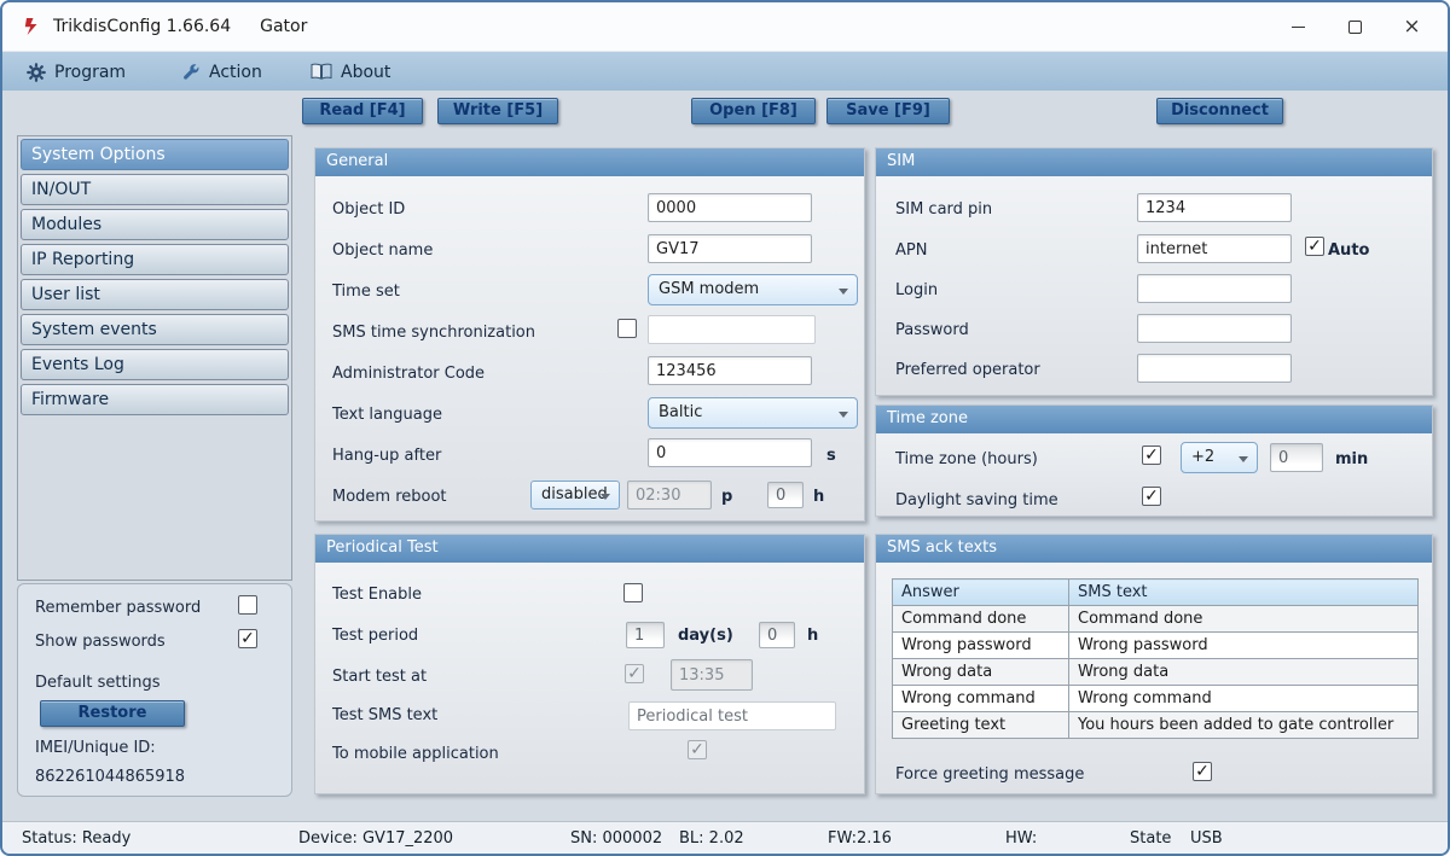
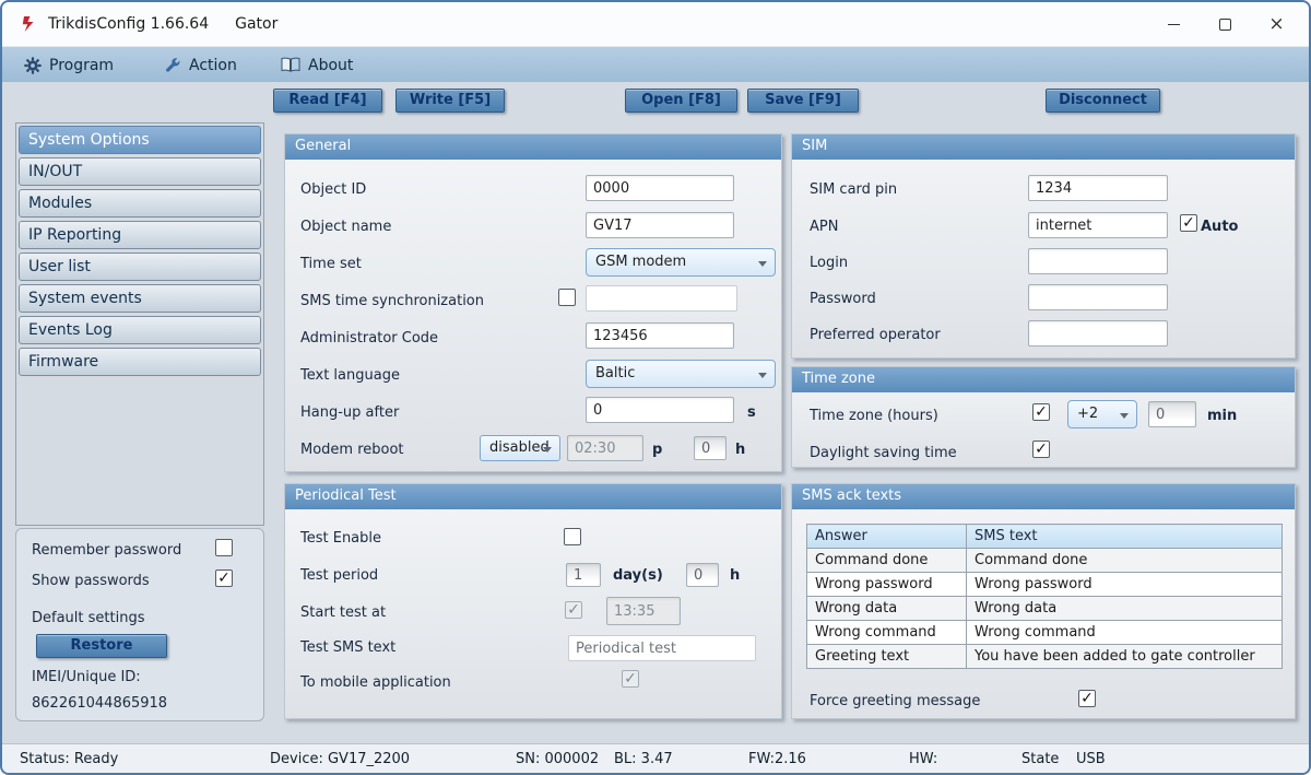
  TrikdisConfig 1.66.64 Gator
  ×
  Program
  Action
  About
  Read [F4]
  Write [F5]
  Open [F8]
  Save [F9]
  Disconnect
  System Options
  IN/OUT
  Modules
  IP Reporting
  User list
  System events
  Events Log
  Firmware
  Remember password
  Show passwords
  ✓
  Default settings
  Restore
  IMEI/Unique ID:
  862261044865918
  General
  Object ID
  0000
  Object name
  GV17
  Time set
  GSM modem
  SMS time synchronization
  Administrator Code
  123456
  Text language
  Baltic
  Hang-up after
  0
  s
  Modem reboot
  disabled
  02:30
  p
  0
  h
  Periodical Test
  Test Enable
  Test period
  1
  day(s)
  0
  h
  Start test at
  ✓
  13:35
  Test SMS text
  Periodical test
  To mobile application
  ✓
  SIM
  SIM card pin
  1234
  APN
  internet
  ✓
  Auto
  Login
  Password
  Preferred operator
  Time zone
  Time zone (hours)
  ✓
  +2
  0
  min
  Daylight saving time
  ✓
  SMS ack texts
  Answer	SMS text
  Command done	Command done
  Wrong password	Wrong password
  Wrong data	Wrong data
  Wrong command	Wrong command
- Greeting text	You hours been added to gate controller
+ Greeting text	You have been added to gate controller
  Force greeting message
  ✓
  Status: Ready
  Device: GV17_2200
  SN: 000002
- BL: 2.02
+ BL: 3.47
  FW:2.16
  HW:
  State
  USB
